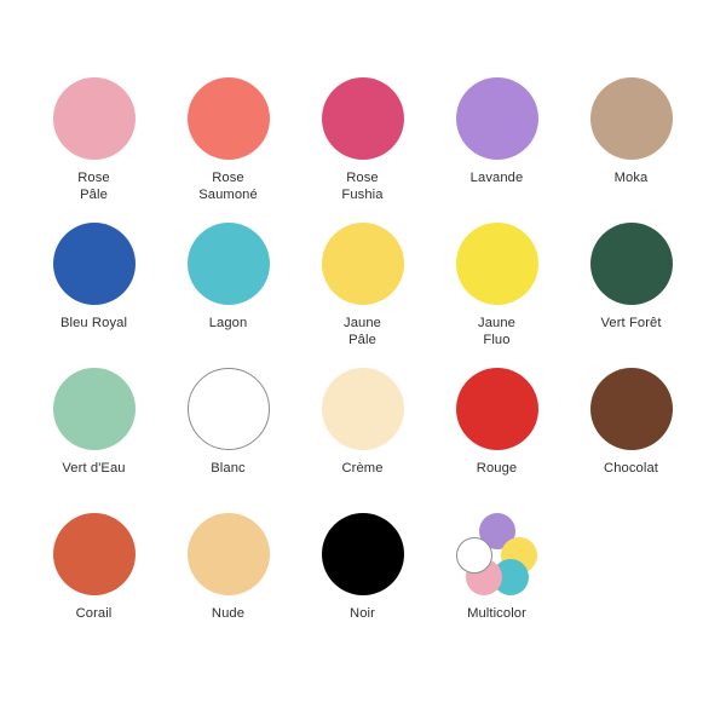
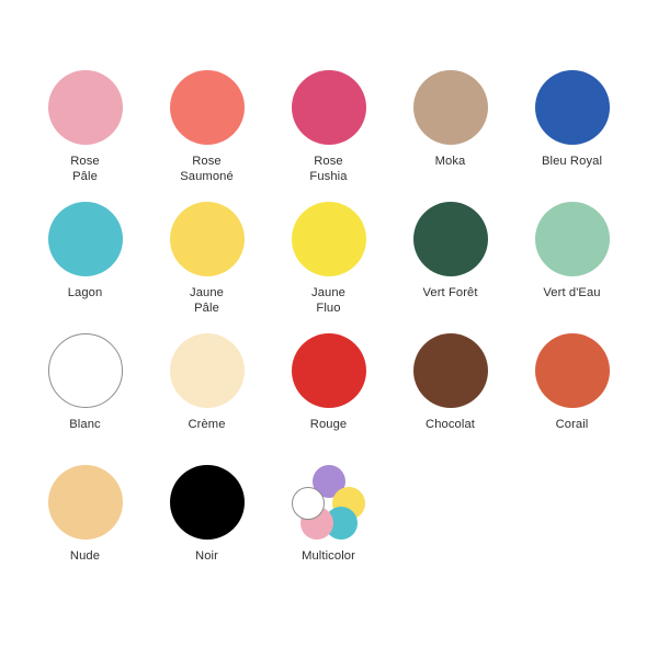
  Rose
  Pâle
  Rose
  Saumoné
  Rose
  Fushia
- Lavande
  Moka
  Bleu Royal
  Lagon
  Jaune
  Pâle
  Jaune
  Fluo
  Vert Forêt
  Vert d'Eau
  Blanc
  Crème
  Rouge
  Chocolat
  Corail
  Nude
  Noir
  Multicolor
